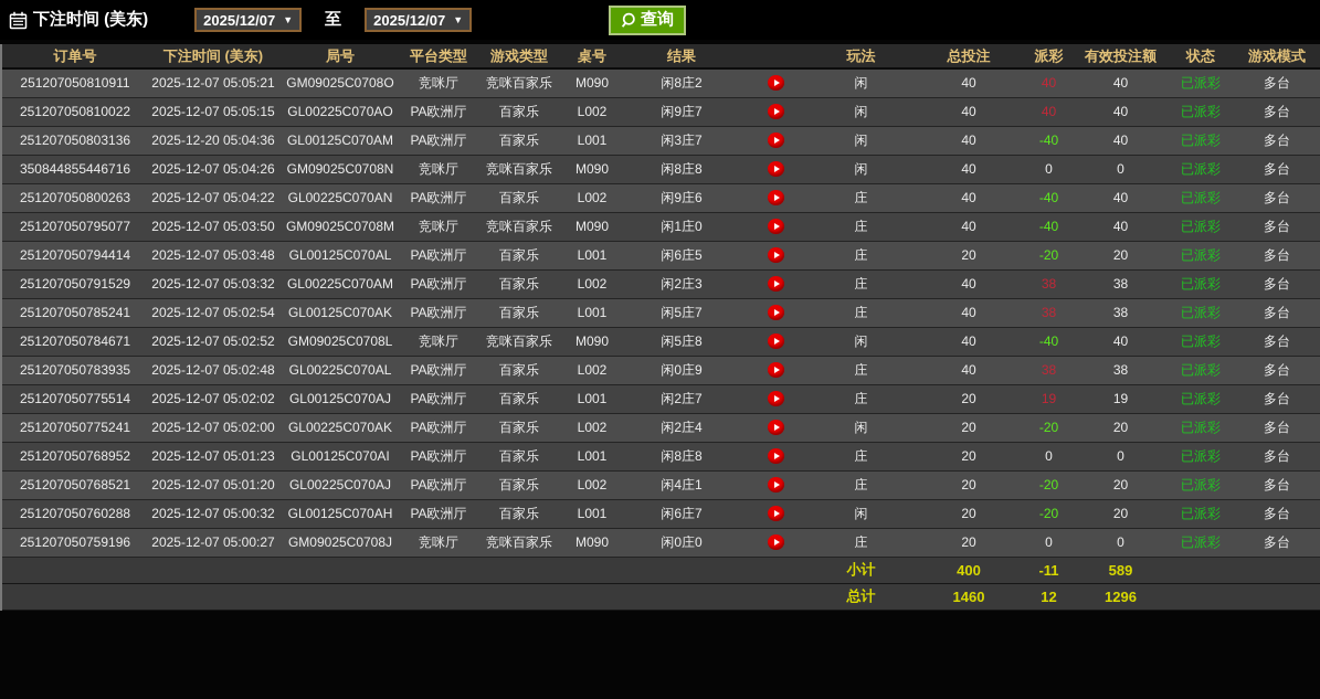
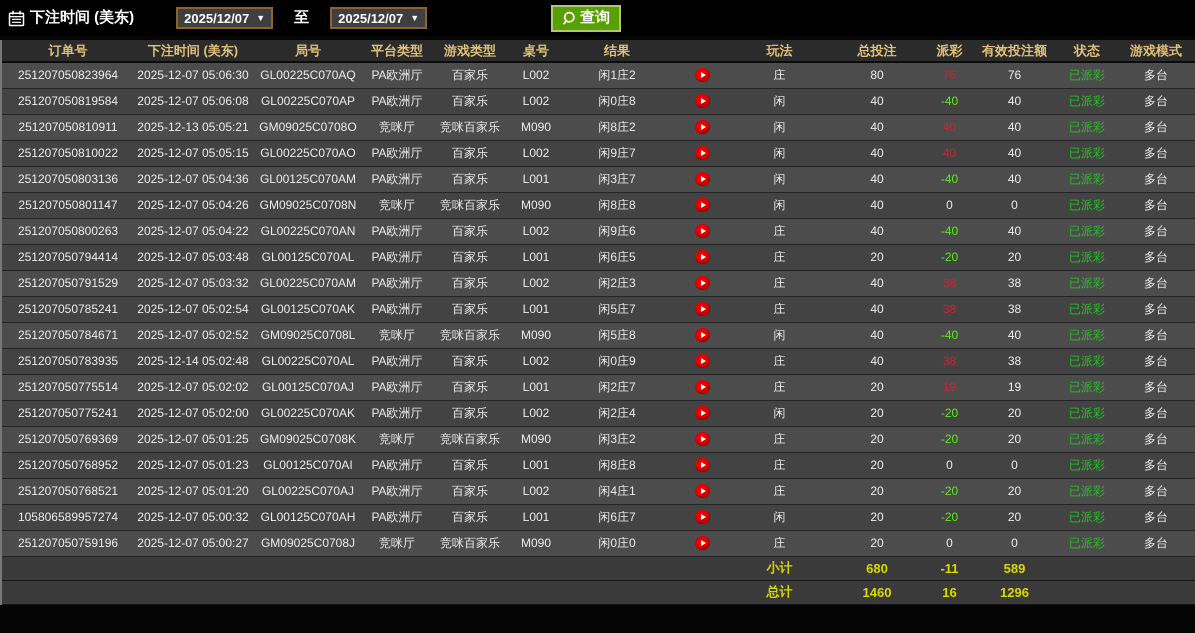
  下注时间 (美东)
  2025/12/07
  ▼
  至
  2025/12/07
  ▼
  查询
  订单号	下注时间 (美东)	局号	平台类型	游戏类型	桌号	结果		玩法	总投注	派彩	有效投注额	状态	游戏模式
+ 251207050823964	2025-12-07 05:06:30	GL00225C070AQ	PA欧洲厅	百家乐	L002	闲1庄2		庄	80	76	76	已派彩	多台
+ 251207050819584	2025-12-07 05:06:08	GL00225C070AP	PA欧洲厅	百家乐	L002	闲0庄8		闲	40	-40	40	已派彩	多台
- 251207050810911	2025-12-07 05:05:21	GM09025C0708O	竞咪厅	竞咪百家乐	M090	闲8庄2		闲	40	40	40	已派彩	多台
+ 251207050810911	2025-12-13 05:05:21	GM09025C0708O	竞咪厅	竞咪百家乐	M090	闲8庄2		闲	40	40	40	已派彩	多台
  251207050810022	2025-12-07 05:05:15	GL00225C070AO	PA欧洲厅	百家乐	L002	闲9庄7		闲	40	40	40	已派彩	多台
- 251207050803136	2025-12-20 05:04:36	GL00125C070AM	PA欧洲厅	百家乐	L001	闲3庄7		闲	40	-40	40	已派彩	多台
+ 251207050803136	2025-12-07 05:04:36	GL00125C070AM	PA欧洲厅	百家乐	L001	闲3庄7		闲	40	-40	40	已派彩	多台
- 350844855446716	2025-12-07 05:04:26	GM09025C0708N	竞咪厅	竞咪百家乐	M090	闲8庄8		闲	40	0	0	已派彩	多台
+ 251207050801147	2025-12-07 05:04:26	GM09025C0708N	竞咪厅	竞咪百家乐	M090	闲8庄8		闲	40	0	0	已派彩	多台
  251207050800263	2025-12-07 05:04:22	GL00225C070AN	PA欧洲厅	百家乐	L002	闲9庄6		庄	40	-40	40	已派彩	多台
- 251207050795077	2025-12-07 05:03:50	GM09025C0708M	竞咪厅	竞咪百家乐	M090	闲1庄0		庄	40	-40	40	已派彩	多台
  251207050794414	2025-12-07 05:03:48	GL00125C070AL	PA欧洲厅	百家乐	L001	闲6庄5		庄	20	-20	20	已派彩	多台
  251207050791529	2025-12-07 05:03:32	GL00225C070AM	PA欧洲厅	百家乐	L002	闲2庄3		庄	40	38	38	已派彩	多台
  251207050785241	2025-12-07 05:02:54	GL00125C070AK	PA欧洲厅	百家乐	L001	闲5庄7		庄	40	38	38	已派彩	多台
  251207050784671	2025-12-07 05:02:52	GM09025C0708L	竞咪厅	竞咪百家乐	M090	闲5庄8		闲	40	-40	40	已派彩	多台
- 251207050783935	2025-12-07 05:02:48	GL00225C070AL	PA欧洲厅	百家乐	L002	闲0庄9		庄	40	38	38	已派彩	多台
+ 251207050783935	2025-12-14 05:02:48	GL00225C070AL	PA欧洲厅	百家乐	L002	闲0庄9		庄	40	38	38	已派彩	多台
  251207050775514	2025-12-07 05:02:02	GL00125C070AJ	PA欧洲厅	百家乐	L001	闲2庄7		庄	20	19	19	已派彩	多台
  251207050775241	2025-12-07 05:02:00	GL00225C070AK	PA欧洲厅	百家乐	L002	闲2庄4		闲	20	-20	20	已派彩	多台
+ 251207050769369	2025-12-07 05:01:25	GM09025C0708K	竞咪厅	竞咪百家乐	M090	闲3庄2		庄	20	-20	20	已派彩	多台
  251207050768952	2025-12-07 05:01:23	GL00125C070AI	PA欧洲厅	百家乐	L001	闲8庄8		庄	20	0	0	已派彩	多台
  251207050768521	2025-12-07 05:01:20	GL00225C070AJ	PA欧洲厅	百家乐	L002	闲4庄1		庄	20	-20	20	已派彩	多台
- 251207050760288	2025-12-07 05:00:32	GL00125C070AH	PA欧洲厅	百家乐	L001	闲6庄7		闲	20	-20	20	已派彩	多台
+ 105806589957274	2025-12-07 05:00:32	GL00125C070AH	PA欧洲厅	百家乐	L001	闲6庄7		闲	20	-20	20	已派彩	多台
  251207050759196	2025-12-07 05:00:27	GM09025C0708J	竞咪厅	竞咪百家乐	M090	闲0庄0		庄	20	0	0	已派彩	多台
- 	小计	400	-11	589
+ 	小计	680	-11	589
- 	总计	1460	12	1296
+ 	总计	1460	16	1296
